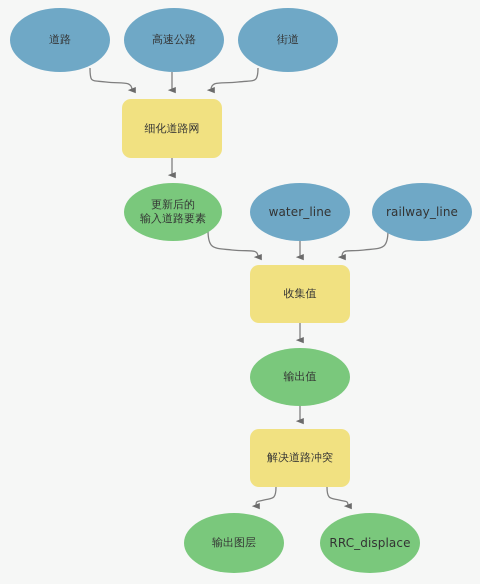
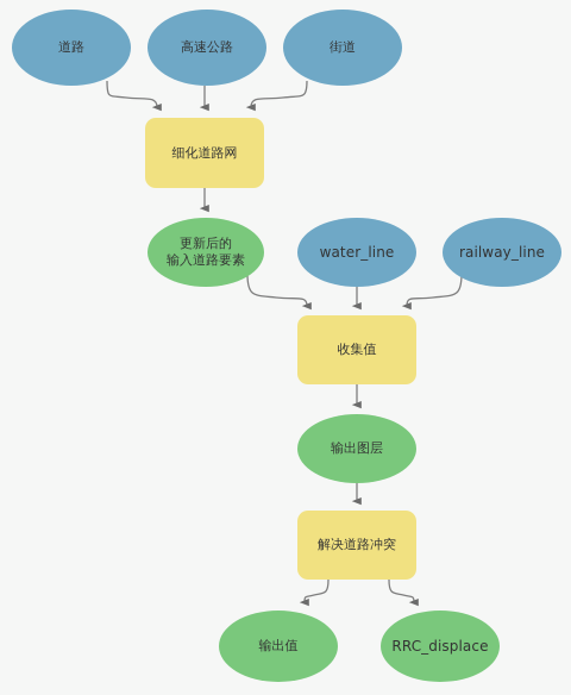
  道路
  高速公路
  街道
  细化道路网
  更新后的
  输入道路要素
  water_line
  railway_line
  收集值
- 输出值
+ 输出图层
  解决道路冲突
- 输出图层
+ 输出值
  RRC_displace
